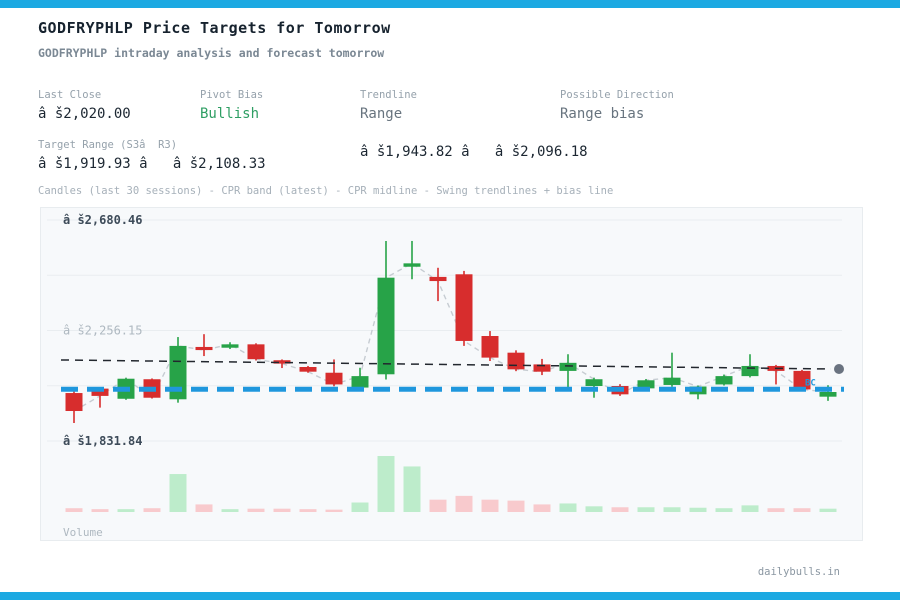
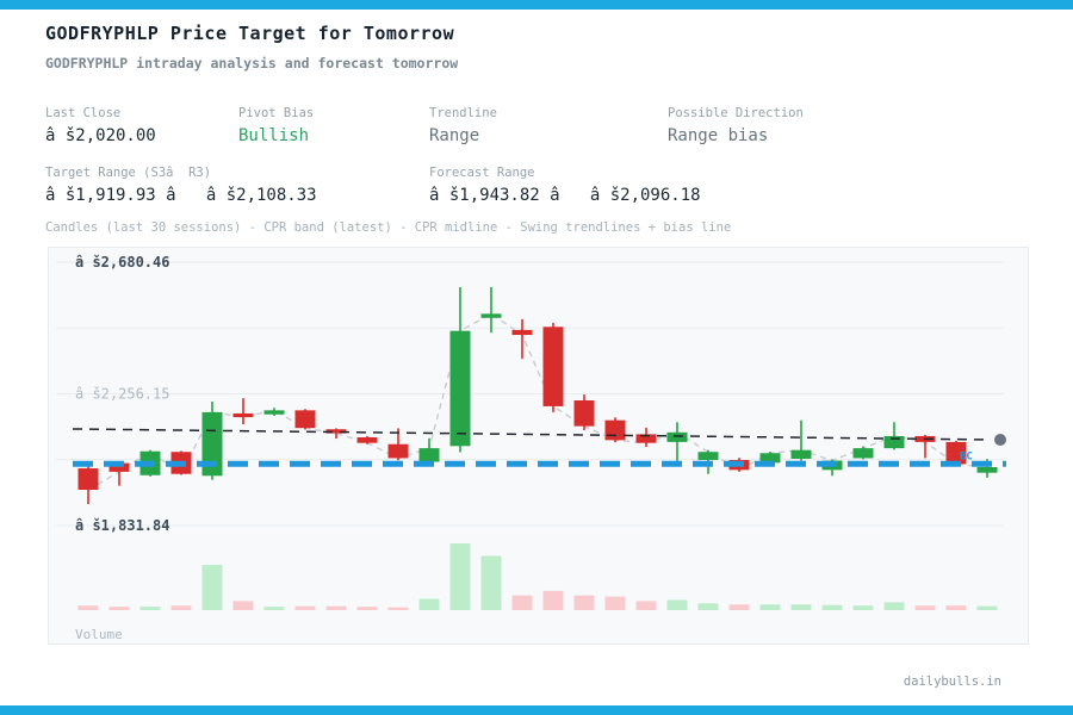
- GODFRYPHLP Price Targets for Tomorrow
+ GODFRYPHLP Price Target for Tomorrow
  GODFRYPHLP intraday analysis and forecast tomorrow
  Last Close
  â š2,020.00
  Pivot Bias
  Bullish
  Trendline
  Range
  Possible Direction
  Range bias
  Target Range (S3â R3)
  â š1,919.93 â â š2,108.33
+ Forecast Range
  â š1,943.82 â â š2,096.18
  Candles (last 30 sessions) - CPR band (latest) - CPR midline - Swing trendlines + bias line
  BC
  â š2,680.46
  â š2,256.15
  â š1,831.84
  Volume
  dailybulls.in
